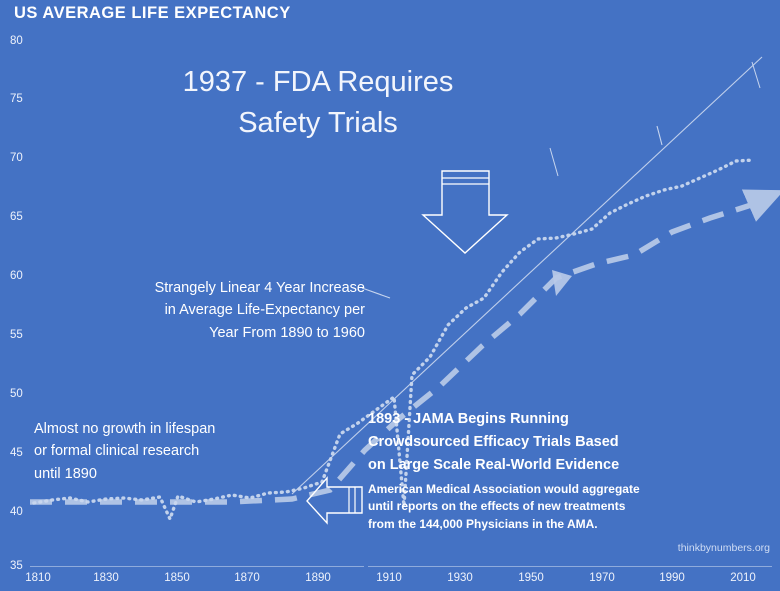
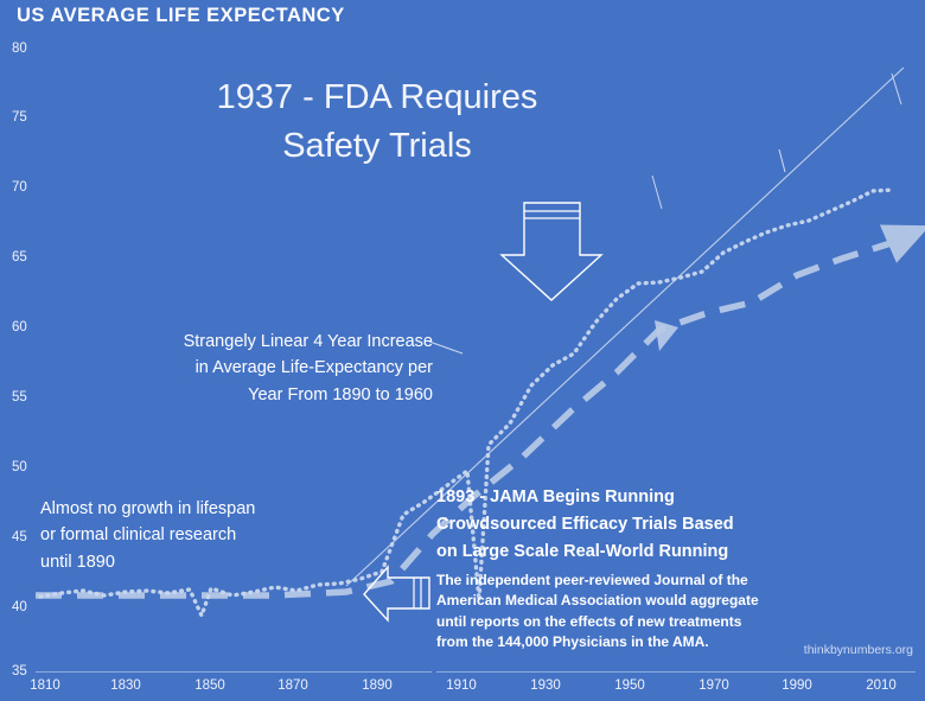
  US AVERAGE LIFE EXPECTANCY
  80
  75
  70
  65
  60
  55
  50
  45
  40
  35
  1810
  1830
  1850
  1870
  1890
  1910
  1930
  1950
  1970
  1990
  2010
  1937 - FDA Requires
  Safety Trials
  Strangely Linear 4 Year Increase
  in Average Life-Expectancy per
  Year From 1890 to 1960
  Almost no growth in lifespan
  or formal clinical research
  until 1890
  1893 - JAMA Begins Running
  Crowdsourced Efficacy Trials Based
- on Large Scale Real-World Evidence
+ on Large Scale Real-World Running
+ The independent peer-reviewed Journal of the
  American Medical Association would aggregate
  until reports on the effects of new treatments
  from the 144,000 Physicians in the AMA.
  thinkbynumbers.org
